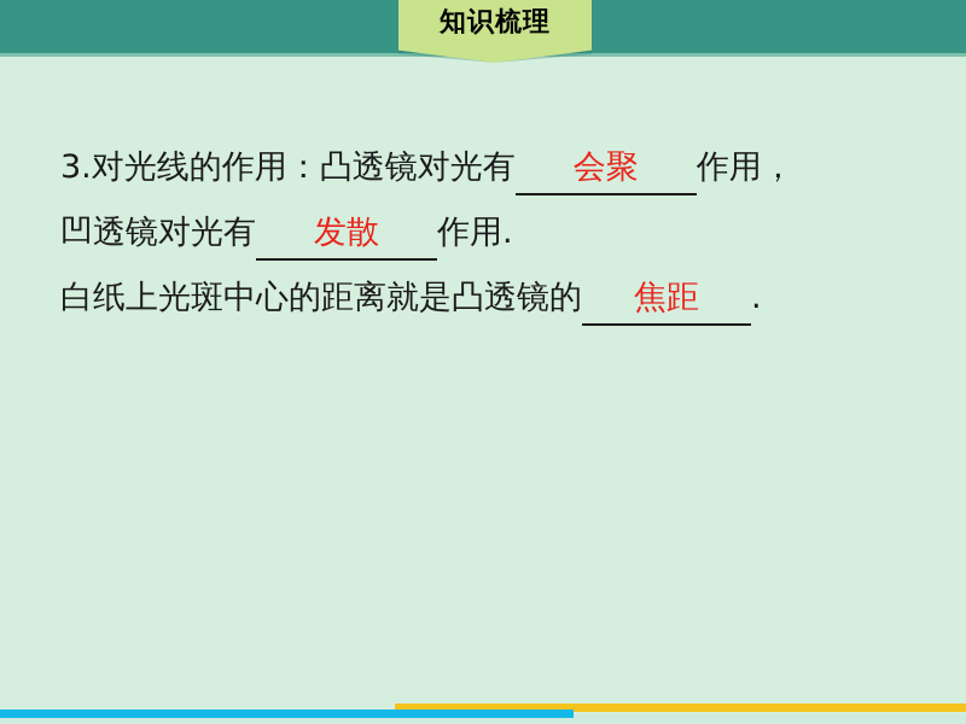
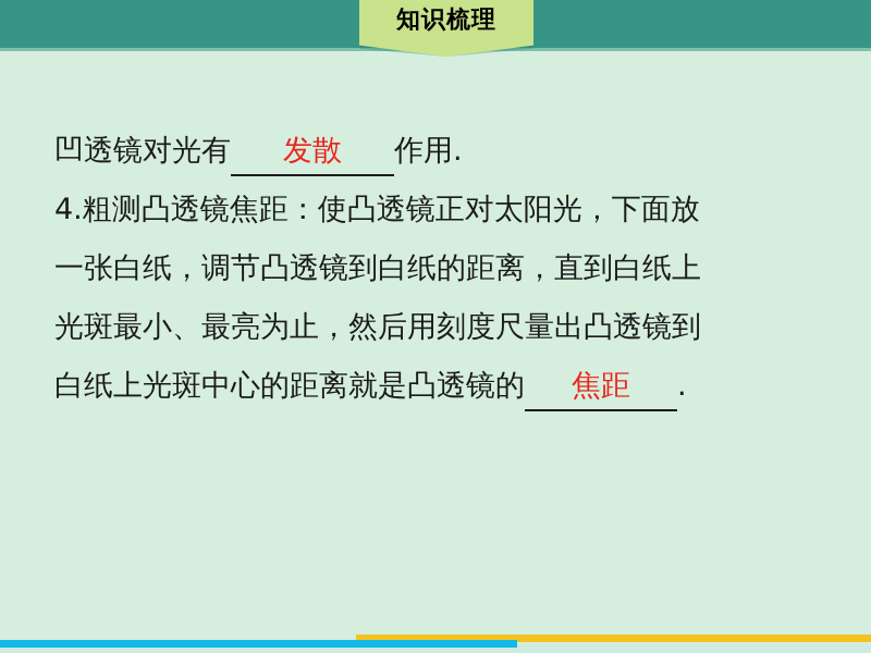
  知识梳理
- 3.对光线的作用：凸透镜对光有 会聚 作用，
  凹透镜对光有 发散 作用.
+ 4.粗测凸透镜焦距：使凸透镜正对太阳光，下面放
+ 一张白纸，调节凸透镜到白纸的距离，直到白纸上
+ 光斑最小、最亮为止，然后用刻度尺量出凸透镜到
  白纸上光斑中心的距离就是凸透镜的 焦距 .
